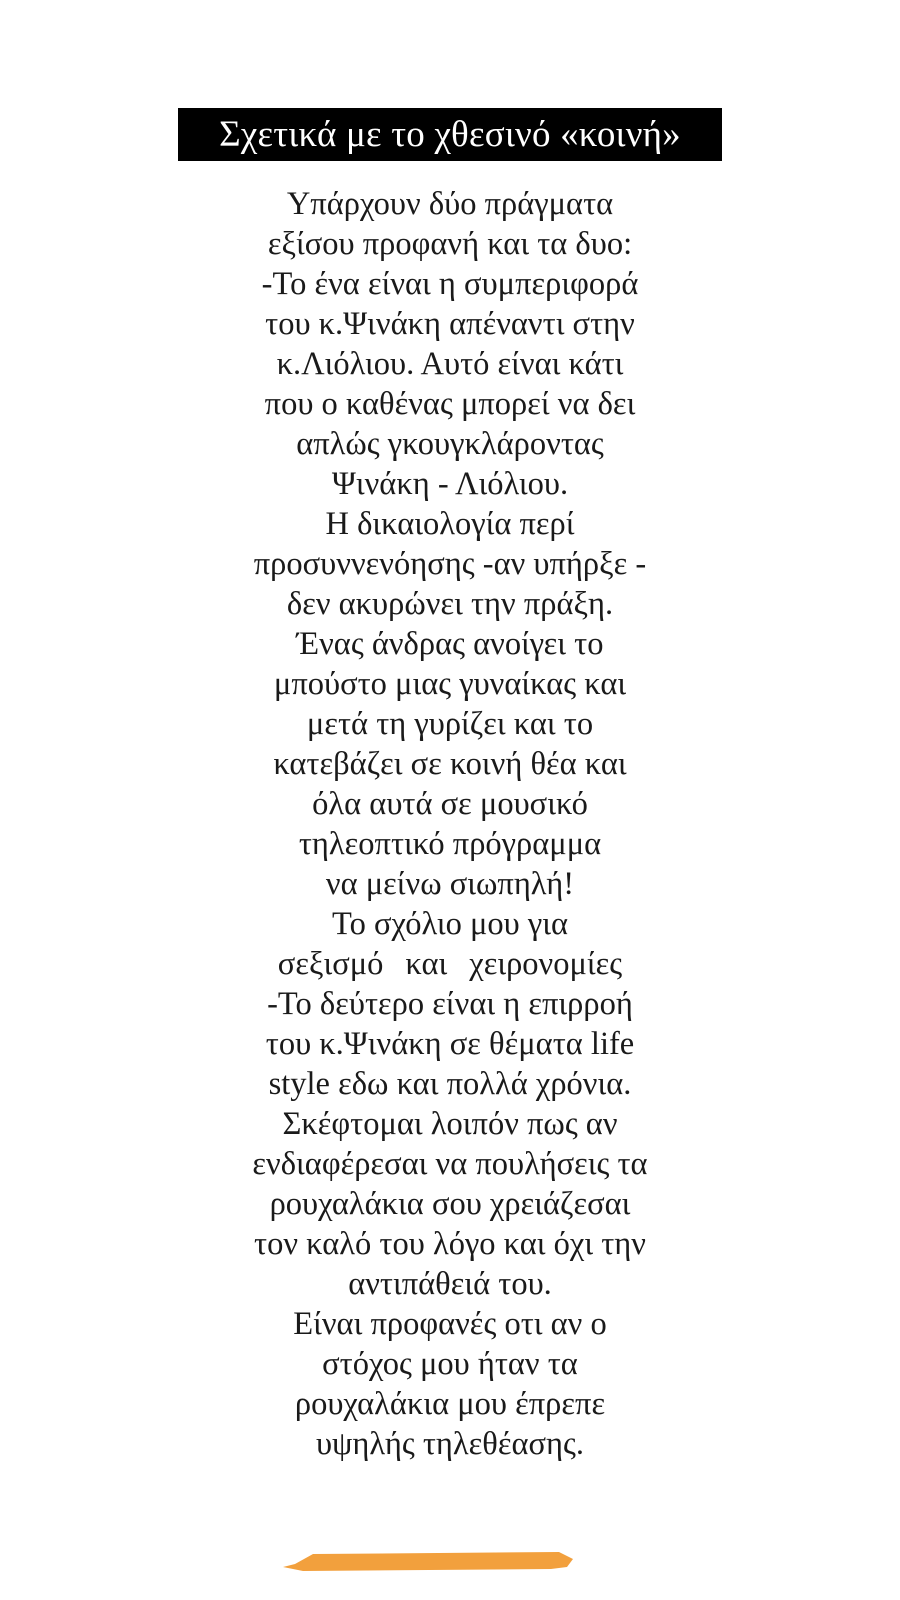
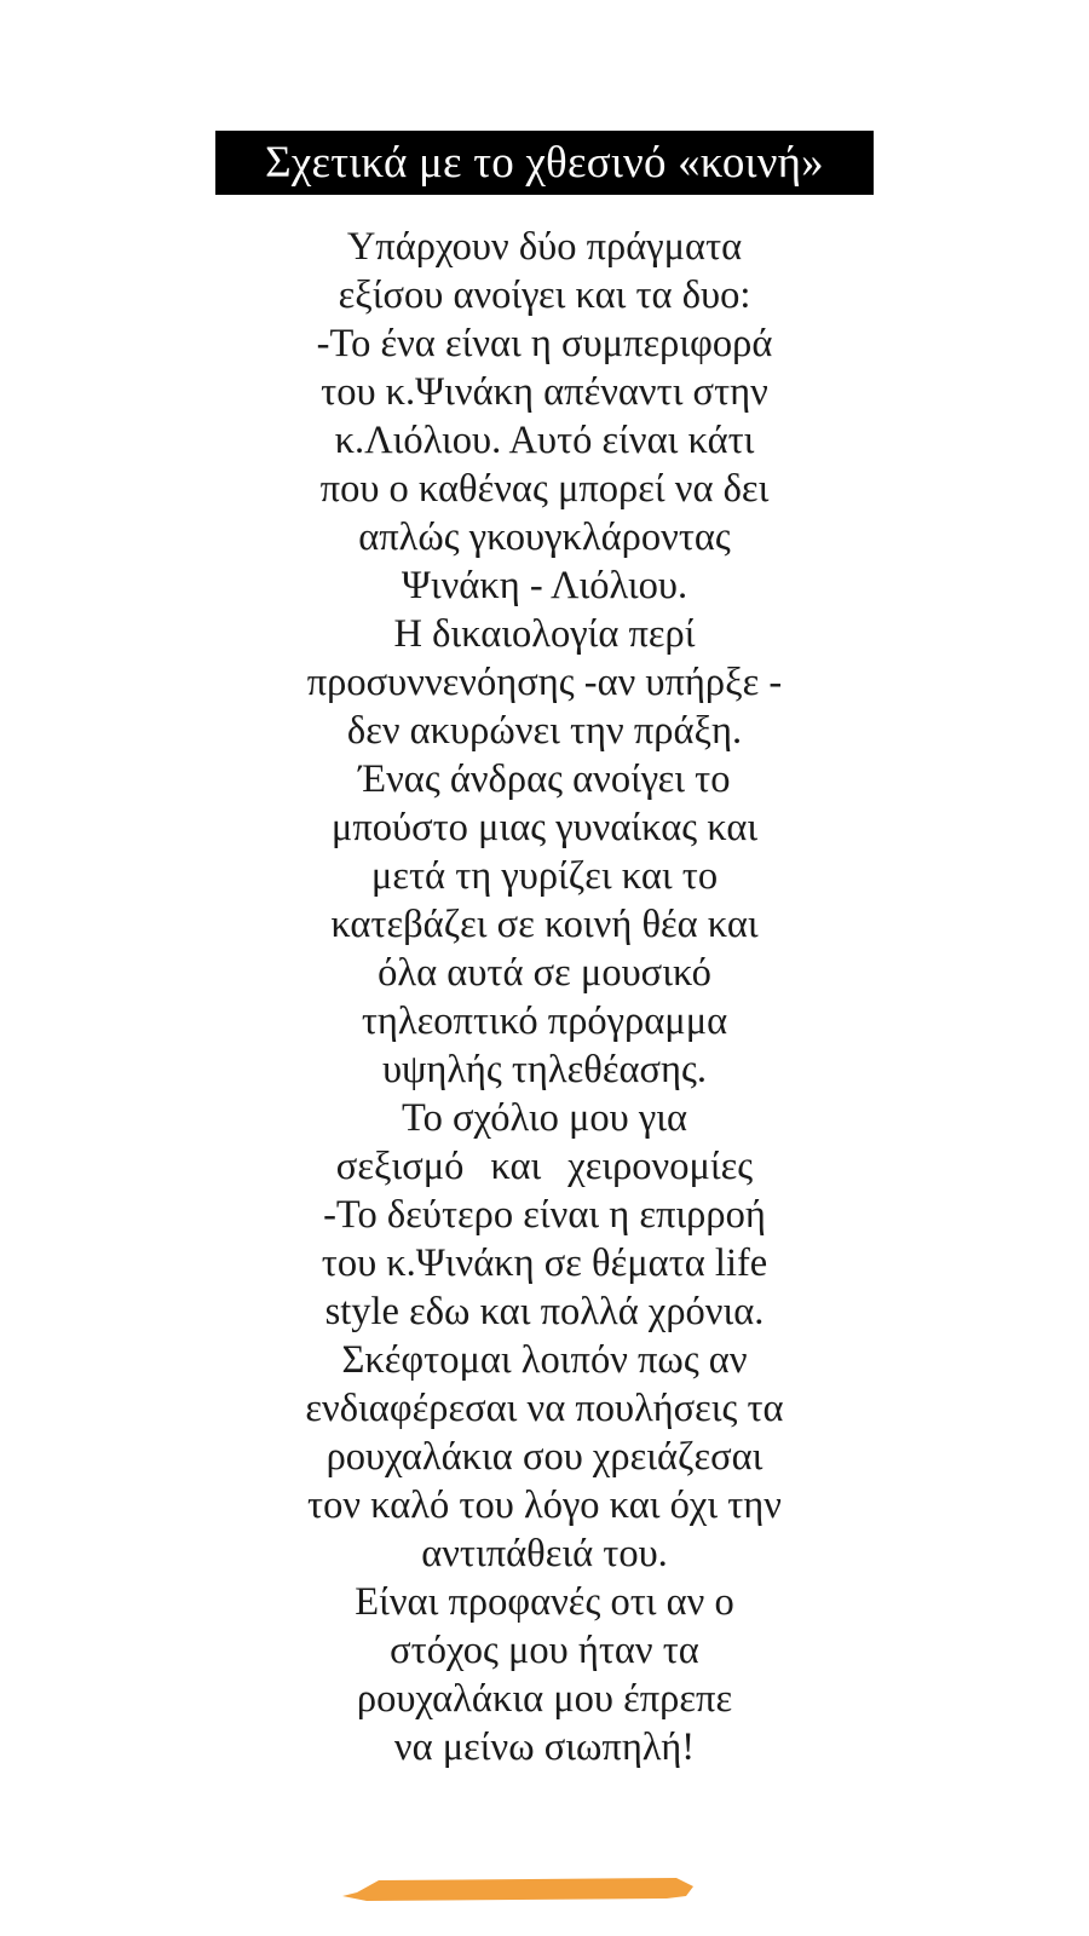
  Σχετικά με το χθεσινό «κοινή»
  Υπάρχουν δύο πράγματα
- εξίσου προφανή και τα δυο:
+ εξίσου ανοίγει και τα δυο:
  -Το ένα είναι η συμπεριφορά
  του κ.Ψινάκη απέναντι στην
  κ.Λιόλιου. Αυτό είναι κάτι
  που ο καθένας μπορεί να δει
  απλώς γκουγκλάροντας
  Ψινάκη - Λιόλιου.
  Η δικαιολογία περί
  προσυννενόησης -αν υπήρξε -
  δεν ακυρώνει την πράξη.
  Ένας άνδρας ανοίγει το
  μπούστο μιας γυναίκας και
  μετά τη γυρίζει και το
  κατεβάζει σε κοινή θέα και
  όλα αυτά σε μουσικό
  τηλεοπτικό πρόγραμμα
- να μείνω σιωπηλή!
+ υψηλής τηλεθέασης.
  Το σχόλιο μου για
  σεξισμό και χειρονομίες
  -Το δεύτερο είναι η επιρροή
  του κ.Ψινάκη σε θέματα life
  style εδω και πολλά χρόνια.
  Σκέφτομαι λοιπόν πως αν
  ενδιαφέρεσαι να πουλήσεις τα
  ρουχαλάκια σου χρειάζεσαι
  τον καλό του λόγο και όχι την
  αντιπάθειά του.
  Είναι προφανές οτι αν ο
  στόχος μου ήταν τα
  ρουχαλάκια μου έπρεπε
- υψηλής τηλεθέασης.
+ να μείνω σιωπηλή!
